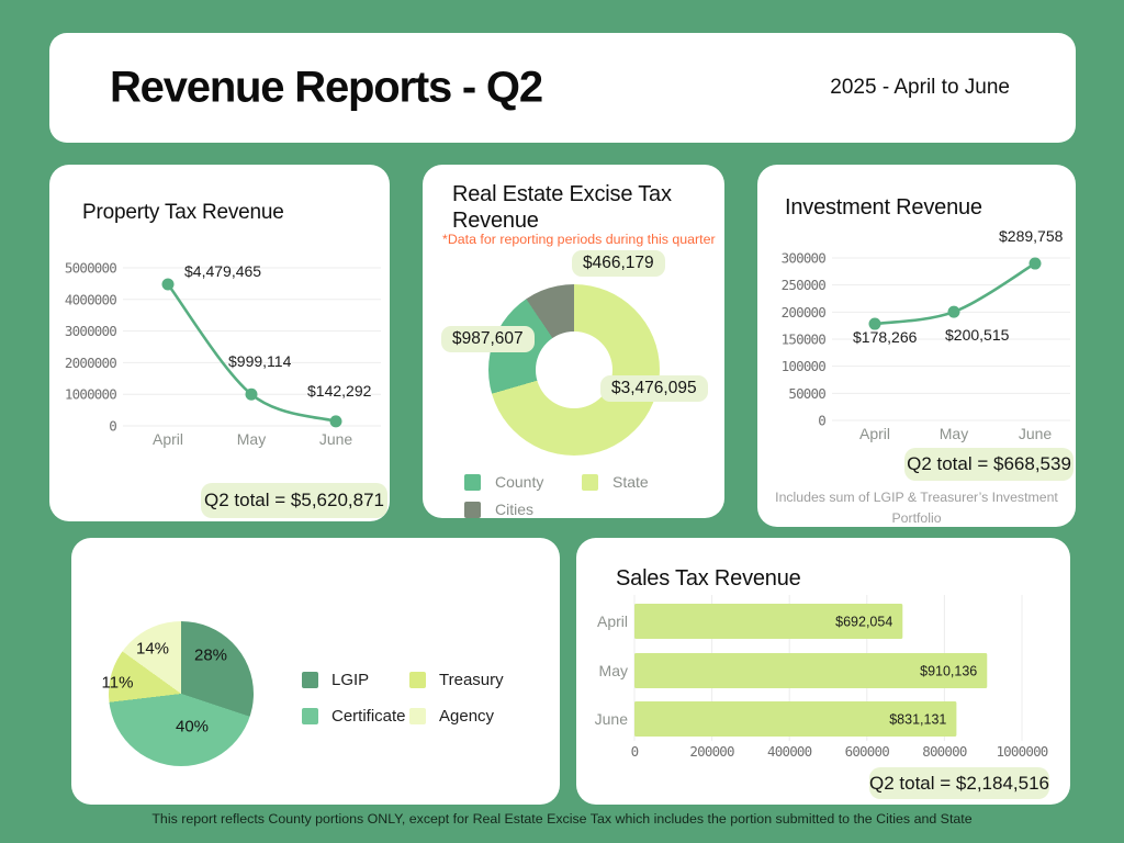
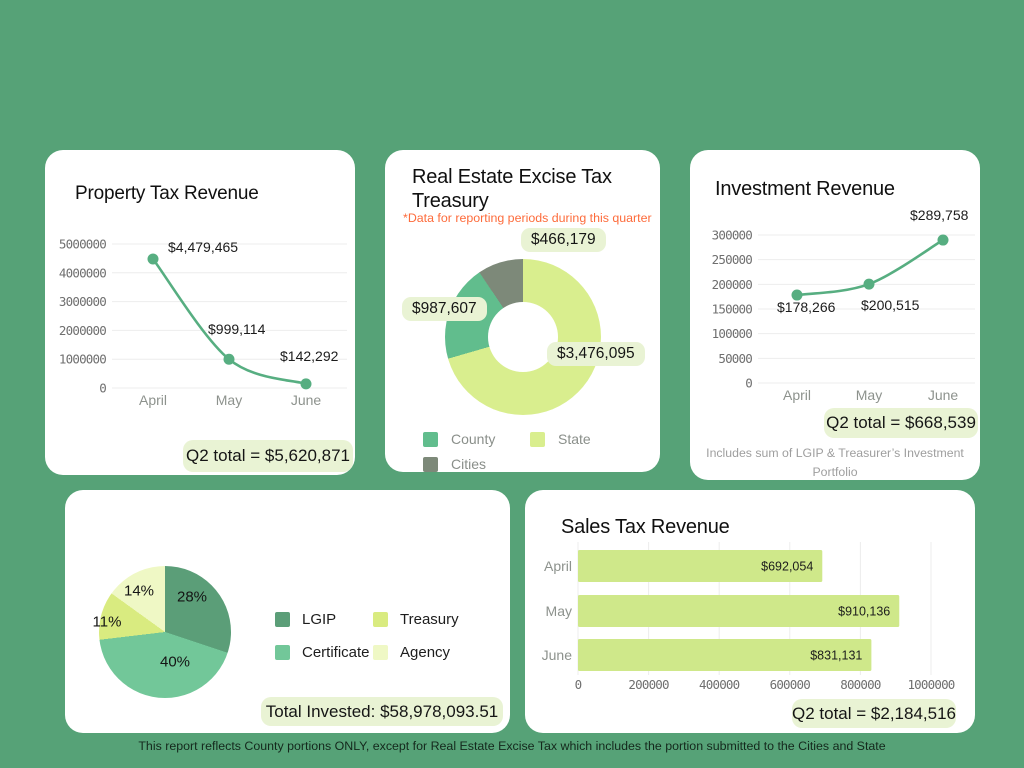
- Revenue Reports - Q2
- 2025 - April to June
  Property Tax Revenue
  0
  1000000
  2000000
  3000000
  4000000
  5000000
  April
  May
  June
  $4,479,465
  $999,114
  $142,292
  Q2 total = $5,620,871
- Real Estate Excise Tax Revenue
+ Real Estate Excise Tax Treasury
  *Data for reporting periods during this quarter
  $466,179
  $987,607
  $3,476,095
  County
  State
  Cities
  Investment Revenue
  0
  50000
  100000
  150000
  200000
  250000
  300000
  April
  May
  June
  $178,266
  $200,515
  $289,758
  Q2 total = $668,539
  Includes sum of LGIP & Treasurer’s Investment Portfolio
  28%
  40%
  11%
  14%
  LGIP
  Treasury
  Certificate
  Agency
+ Total Invested: $58,978,093.51
  Sales Tax Revenue
  0
  200000
  400000
  600000
  800000
  1000000
  April
  $692,054
  May
  $910,136
  June
  $831,131
  Q2 total = $2,184,516
  This report reflects County portions ONLY, except for Real Estate Excise Tax which includes the portion submitted to the Cities and State
